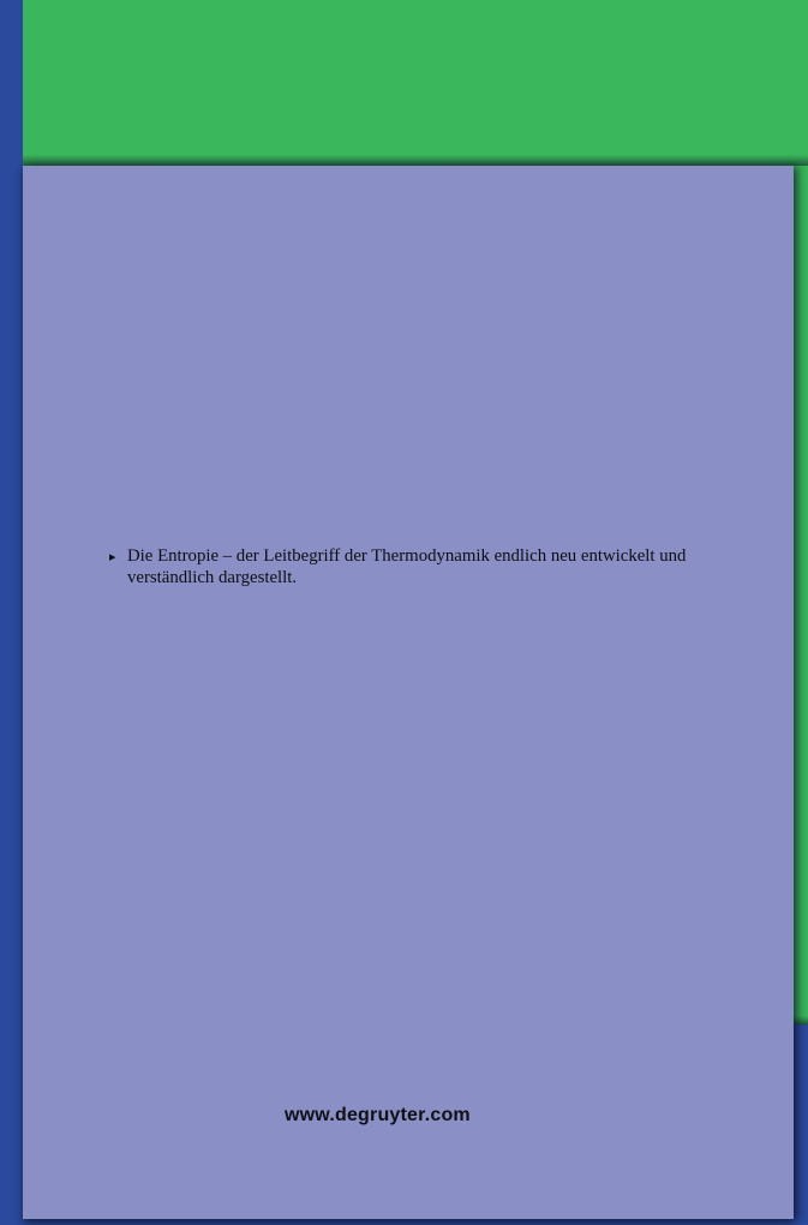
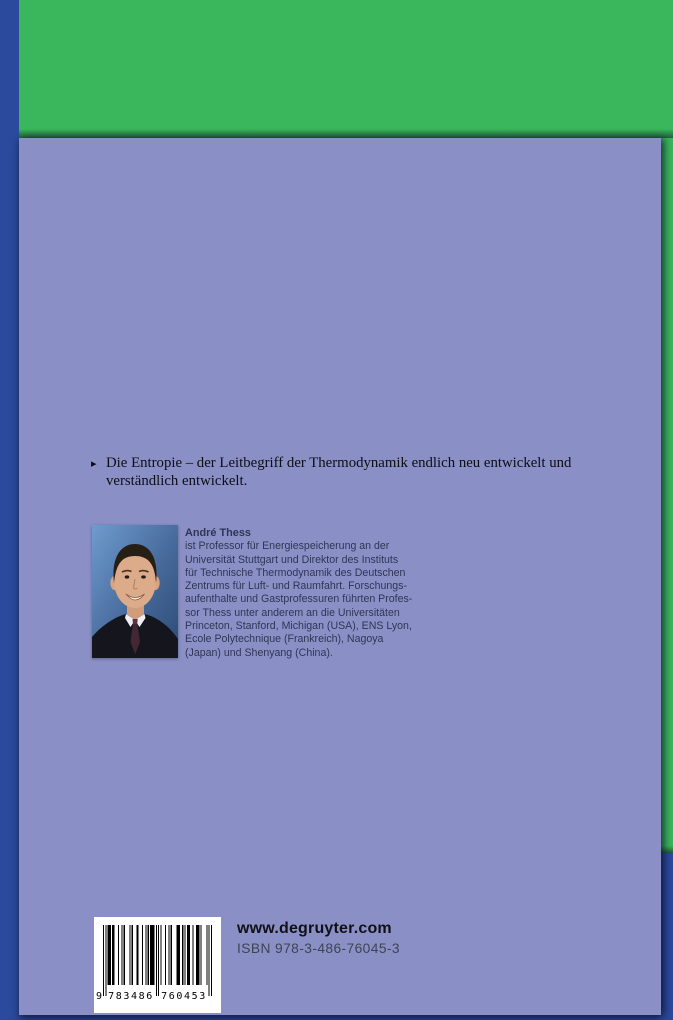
  ▸
- Die Entropie – der Leitbegriff der Thermodynamik endlich neu entwickelt und verständlich dargestellt.
+ Die Entropie – der Leitbegriff der Thermodynamik endlich neu entwickelt und verständlich entwickelt.
+ André Thess
+ ist Professor für Energiespeicherung an der
+ Universität Stuttgart und Direktor des Instituts
+ für Technische Thermodynamik des Deutschen
+ Zentrums für Luft- und Raumfahrt. Forschungs-
+ aufenthalte und Gastprofessuren führten Profes-
+ sor Thess unter anderem an die Universitäten
+ Princeton, Stanford, Michigan (USA), ENS Lyon,
+ Ecole Polytechnique (Frankreich), Nagoya
+ (Japan) und Shenyang (China).
+ 9
+ 783486
+ 760453
  www.degruyter.com
+ ISBN 978-3-486-76045-3
